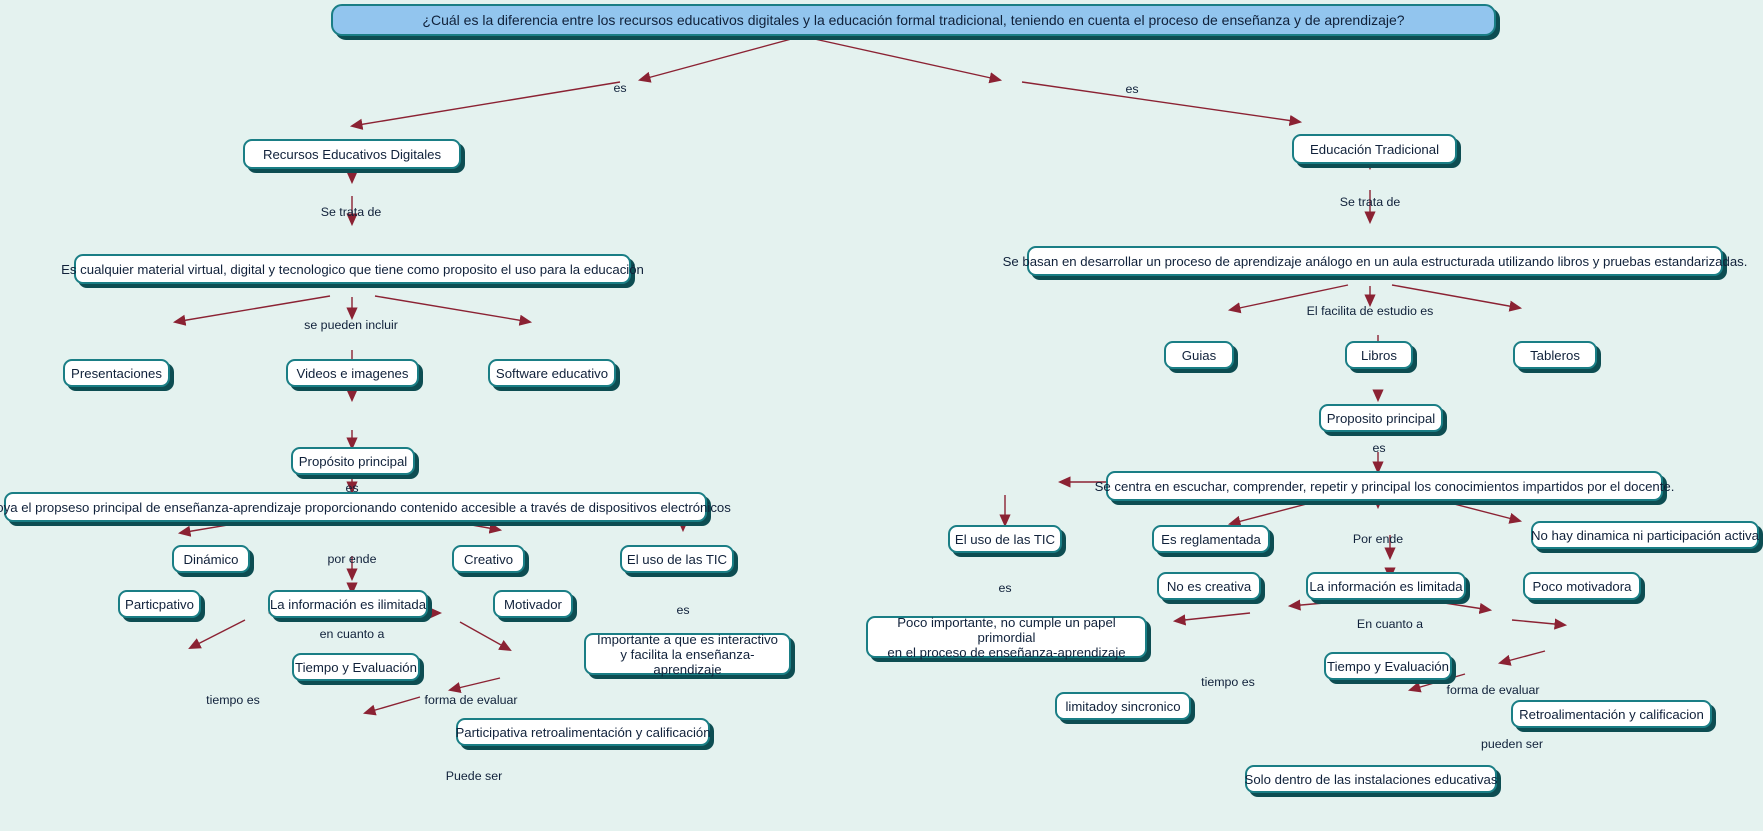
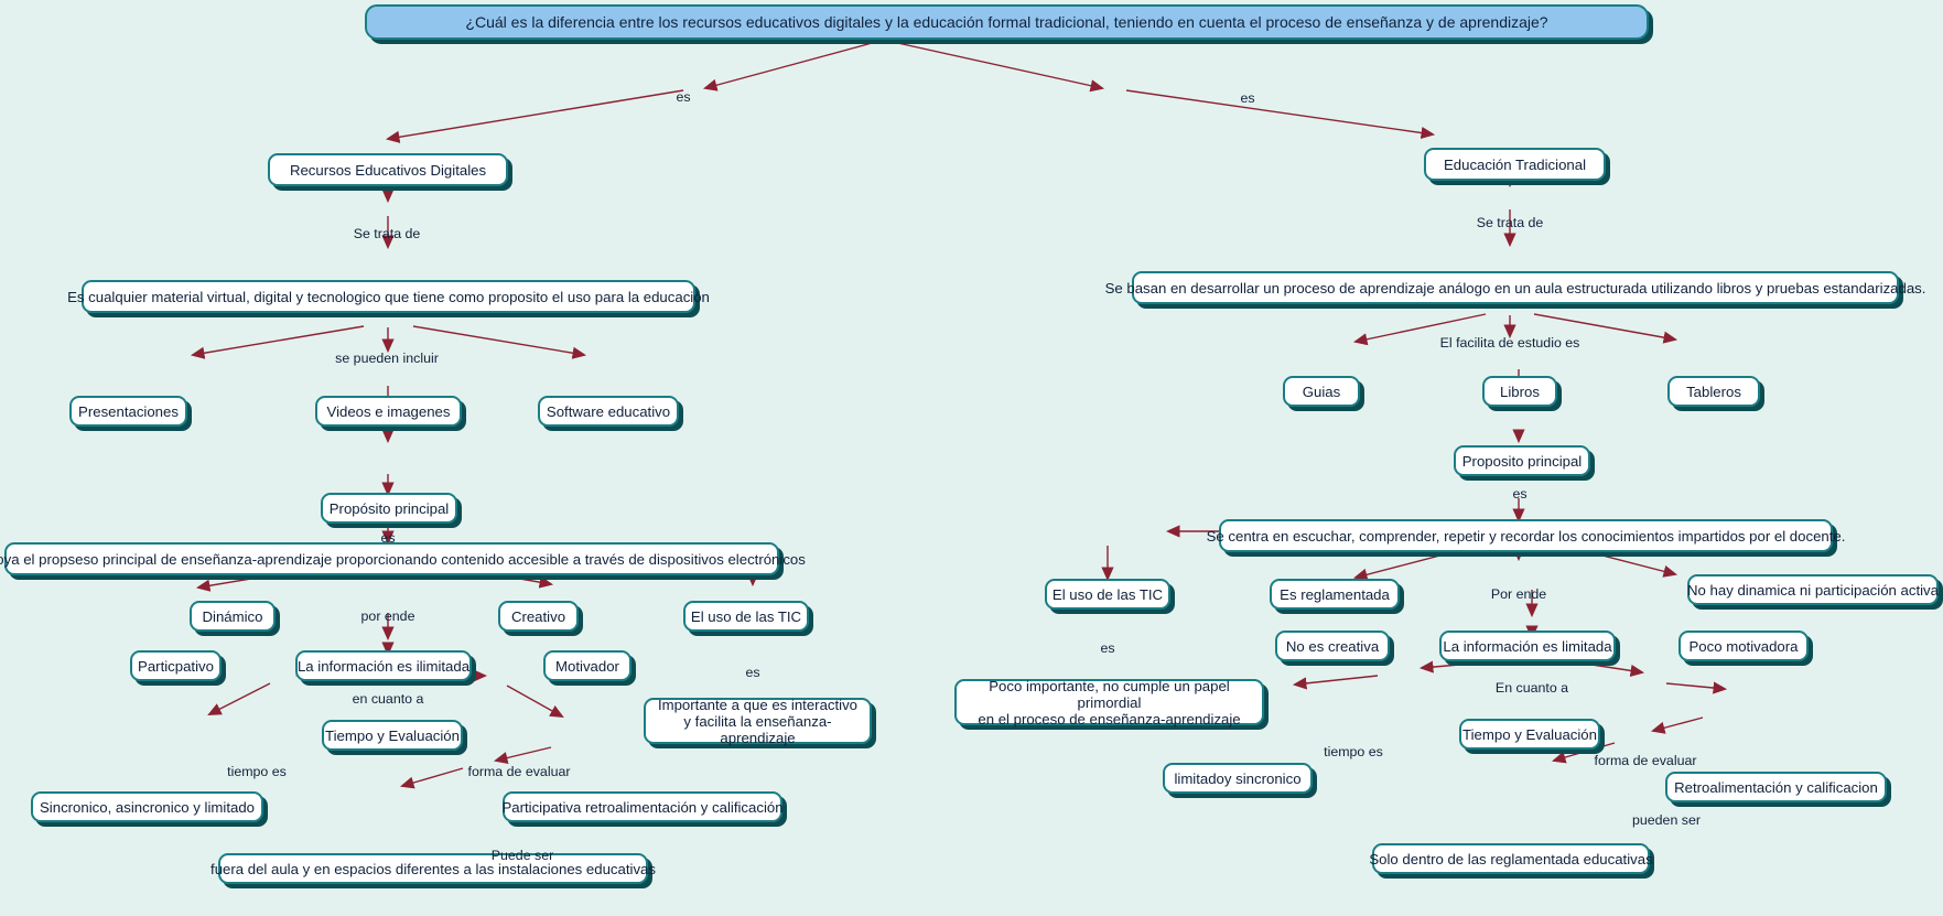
  ¿Cuál es la diferencia entre los recursos educativos digitales y la educación formal tradicional, teniendo en cuenta el proceso de enseñanza y de aprendizaje?
  Recursos Educativos Digitales
  Es cualquier material virtual, digital y tecnologico que tiene como proposito el uso para la educación
  Presentaciones
  Videos e imagenes
  Software educativo
  Propósito principal
  ya el propseso principal de enseñanza-aprendizaje proporcionando contenido accesible a través de dispositivos electrónicos
  Dinámico
  Particpativo
  La información es ilimitada
  Creativo
  Motivador
  El uso de las TIC
  Importante a que es interactivo
  y facilita la enseñanza-aprendizaje
  Tiempo y Evaluación
+ Sincronico, asincronico y limitado
  Participativa retroalimentación y calificación
+ fuera del aula y en espacios diferentes a las instalaciones educativas
  Educación Tradicional
  Se basan en desarrollar un proceso de aprendizaje análogo en un aula estructurada utilizando libros y pruebas estandarizadas.
  Guias
  Libros
  Tableros
  Proposito principal
- Se centra en escuchar, comprender, repetir y principal los conocimientos impartidos por el docente.
+ Se centra en escuchar, comprender, repetir y recordar los conocimientos impartidos por el docente.
  El uso de las TIC
  Es reglamentada
  No hay dinamica ni participación activa
  No es creativa
  La información es limitada
  Poco motivadora
  Poco importante, no cumple un papel primordial
  en el proceso de enseñanza-aprendizaje
  Tiempo y Evaluación
  limitadoy sincronico
  Retroalimentación y calificacion
- Solo dentro de las instalaciones educativas
+ Solo dentro de las reglamentada educativas
  es
  es
  Se trata de
  se pueden incluir
  es
  por ende
  en cuanto a
  tiempo es
  forma de evaluar
  Puede ser
  es
  Se trata de
  El facilita de estudio es
  es
  Por ende
  es
  En cuanto a
  tiempo es
  forma de evaluar
  pueden ser
